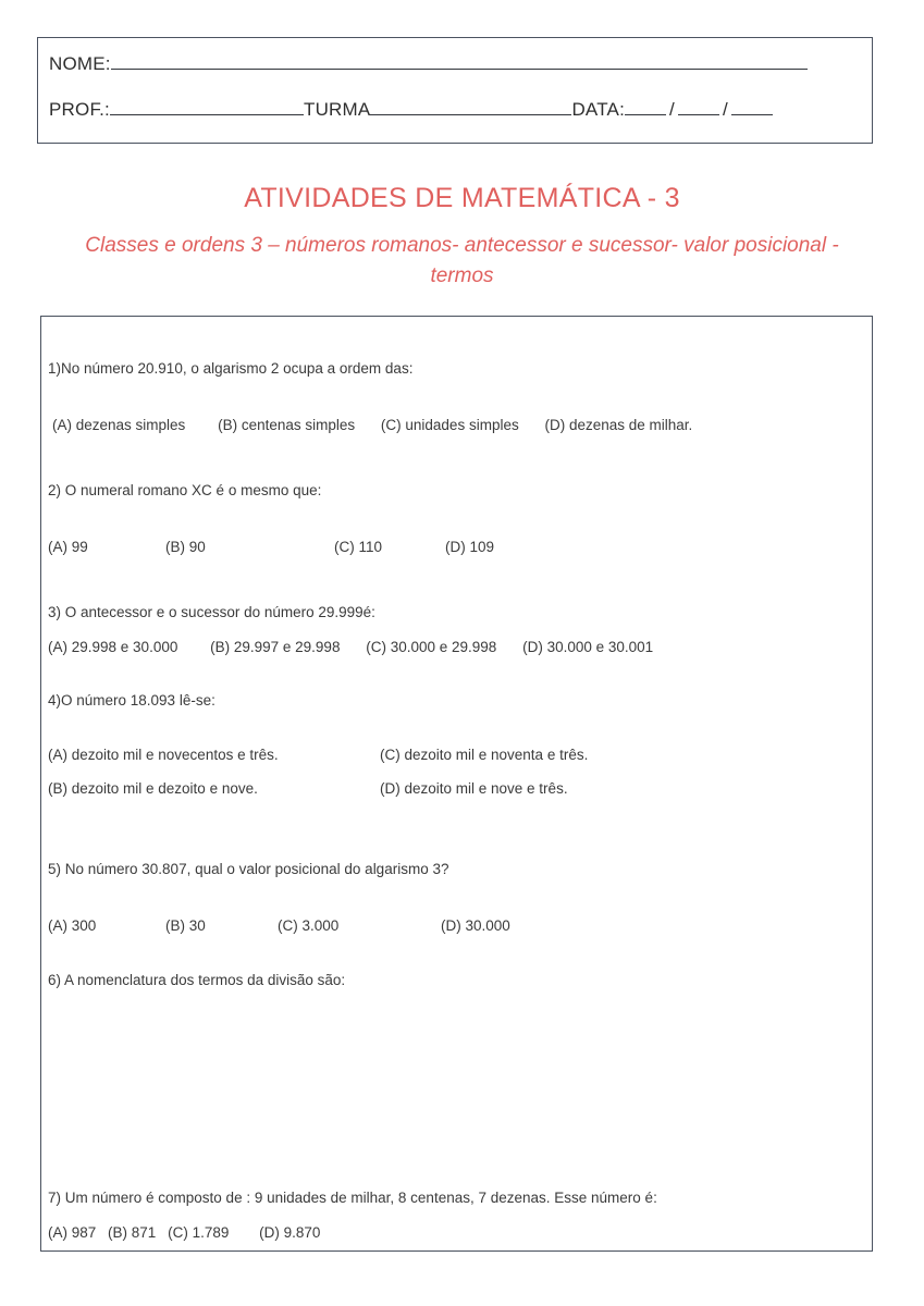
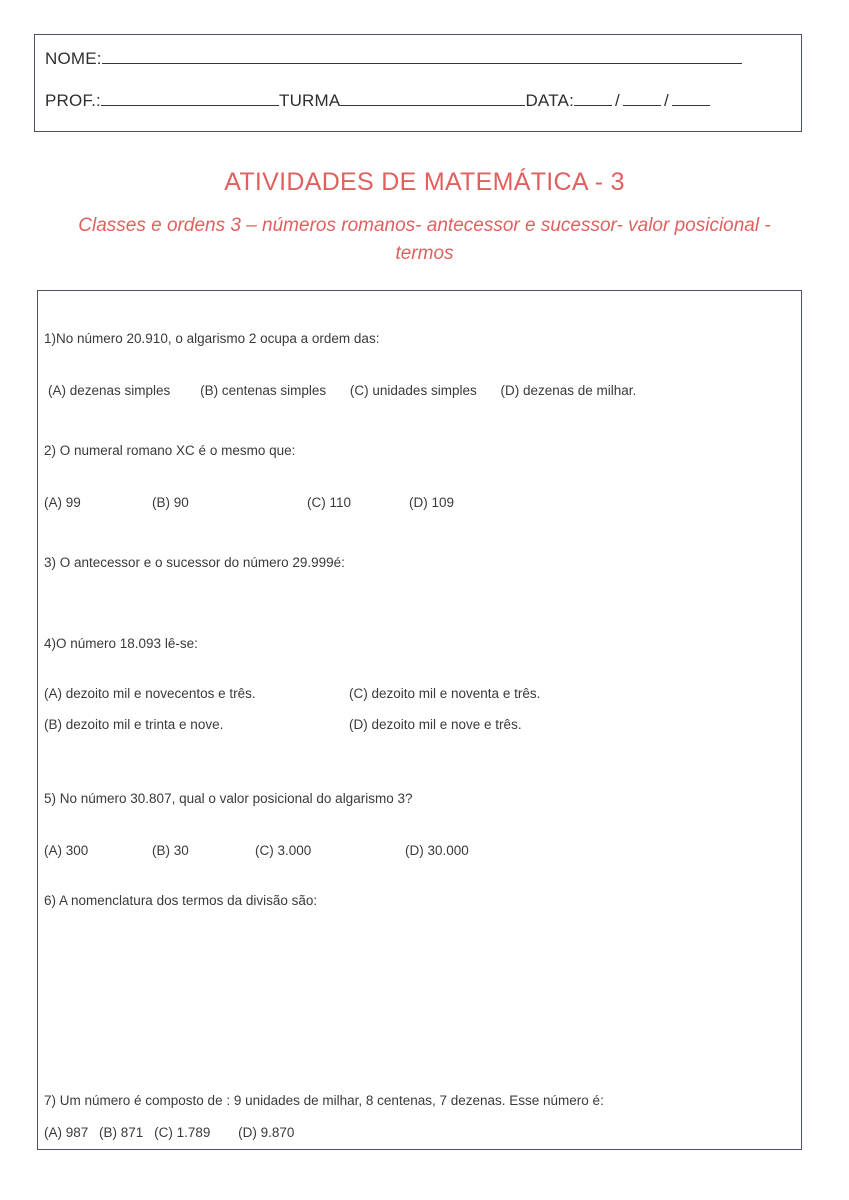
  NOME:
  PROF.:
  TURMA
  DATA:
  /
  /
  ATIVIDADES DE MATEMÁTICA - 3
  Classes e ordens 3 – números romanos- antecessor e sucessor- valor posicional - termos
  1)No número 20.910, o algarismo 2 ocupa a ordem das:
  (A) dezenas simples (B) centenas simples (C) unidades simples (D) dezenas de milhar.
  2) O numeral romano XC é o mesmo que:
  (A) 99
  (B) 90
  (C) 110
  (D) 109
  3) O antecessor e o sucessor do número 29.999é:
- (A) 29.998 e 30.000 (B) 29.997 e 29.998 (C) 30.000 e 29.998 (D) 30.000 e 30.001
  4)O número 18.093 lê-se:
  (A) dezoito mil e novecentos e três.
- (B) dezoito mil e dezoito e nove.
+ (B) dezoito mil e trinta e nove.
  (C) dezoito mil e noventa e três.
  (D) dezoito mil e nove e três.
  5) No número 30.807, qual o valor posicional do algarismo 3?
  (A) 300
  (B) 30
  (C) 3.000
  (D) 30.000
  6) A nomenclatura dos termos da divisão são:
  7) Um número é composto de : 9 unidades de milhar, 8 centenas, 7 dezenas. Esse número é:
  (A) 987 (B) 871 (C) 1.789 (D) 9.870
